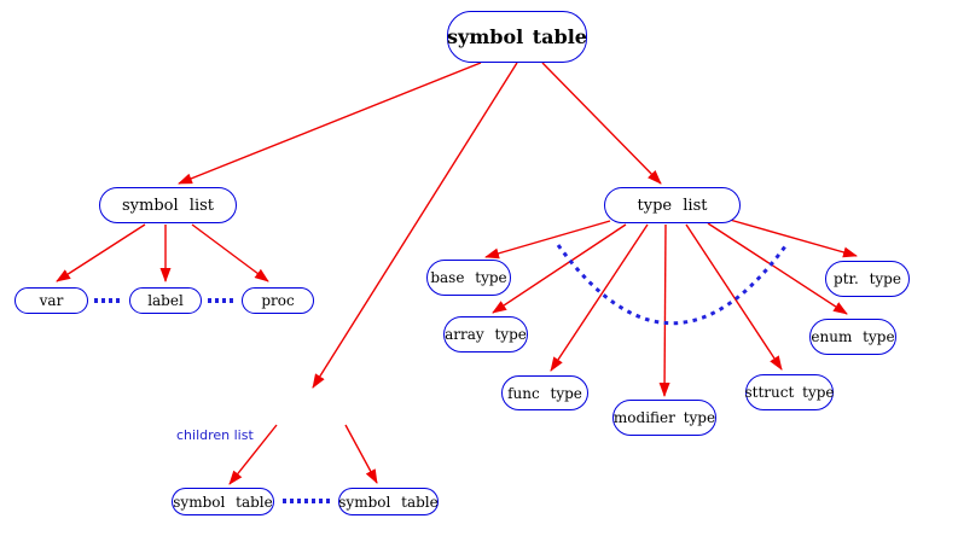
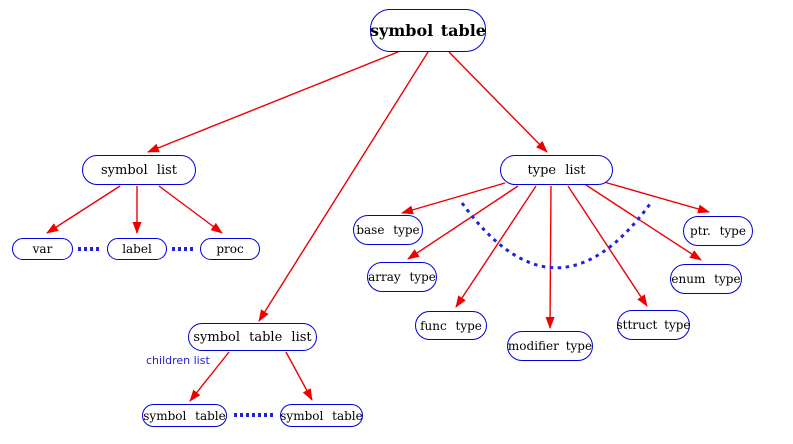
  symbol table
  symbol list
  var
  label
  proc
  type list
  base type
  array type
  func type
  modifier type
  sttruct type
  enum type
  ptr. type
+ symbol table list
  symbol table
  symbol table
  children list
